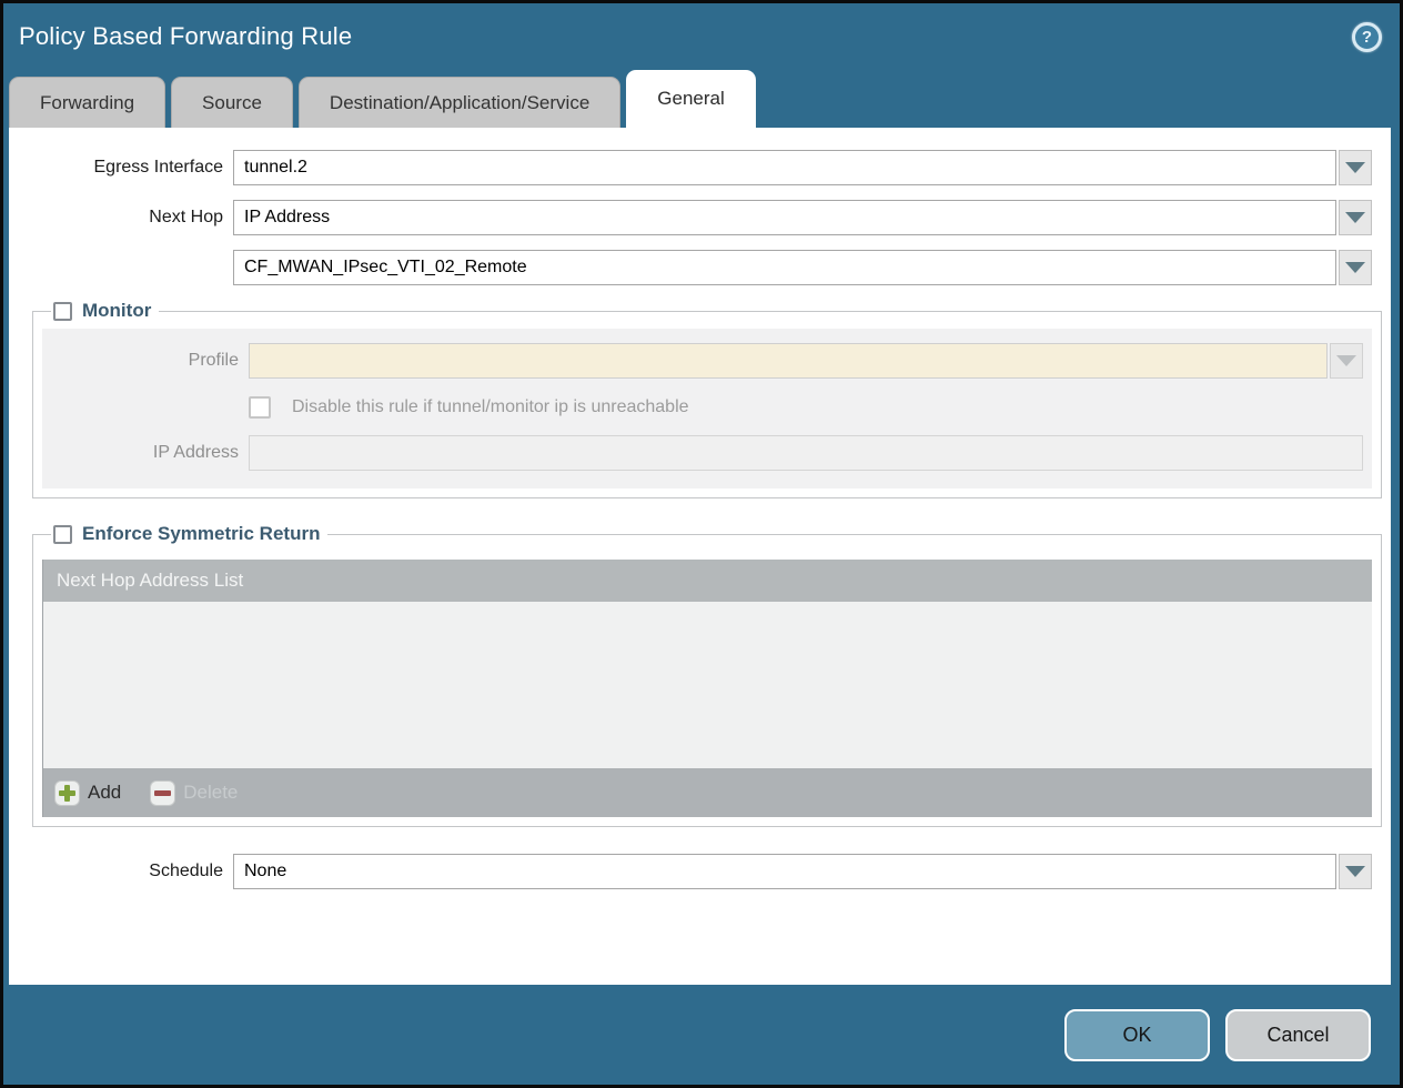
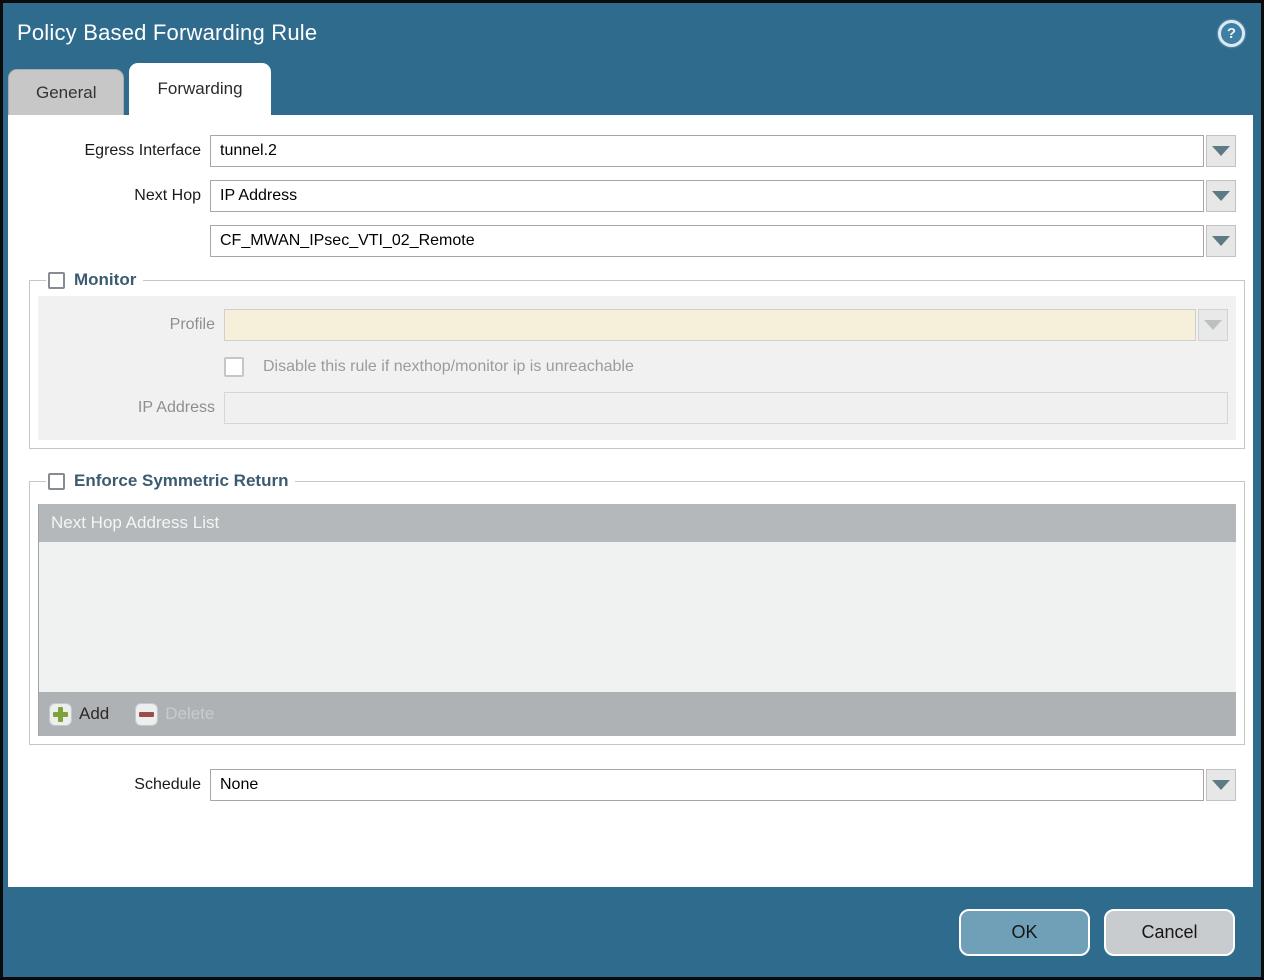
  Policy Based Forwarding Rule
  ?
- Forwarding
+ General
- Source
- Destination/Application/Service
- General
+ Forwarding
  Egress Interface
  tunnel.2
  Next Hop
  IP Address
  CF_MWAN_IPsec_VTI_02_Remote
  Monitor
  Profile
- Disable this rule if tunnel/monitor ip is unreachable
+ Disable this rule if nexthop/monitor ip is unreachable
  IP Address
  Enforce Symmetric Return
  Next Hop Address List
  Add
  Delete
  Schedule
  None
  OK
  Cancel
